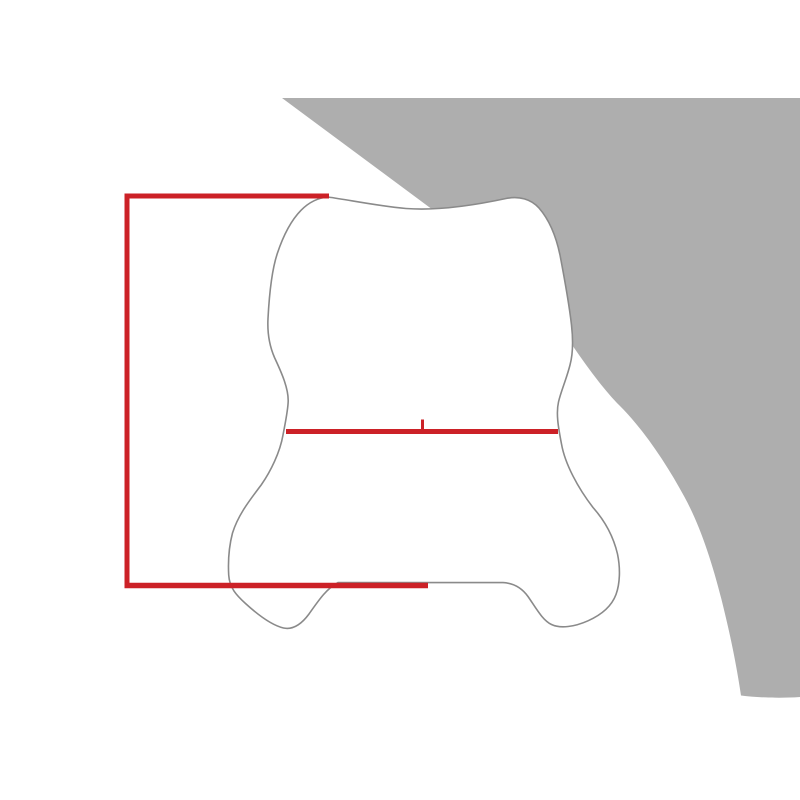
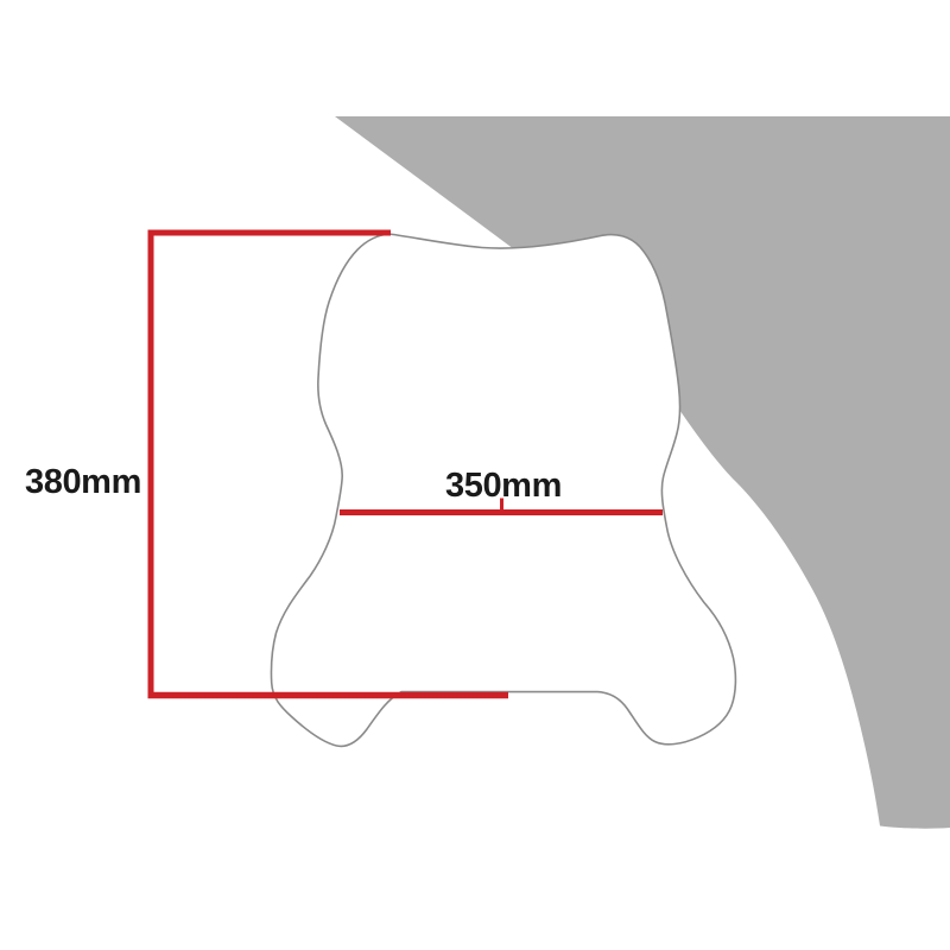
+ 380mm
+ 350mm
